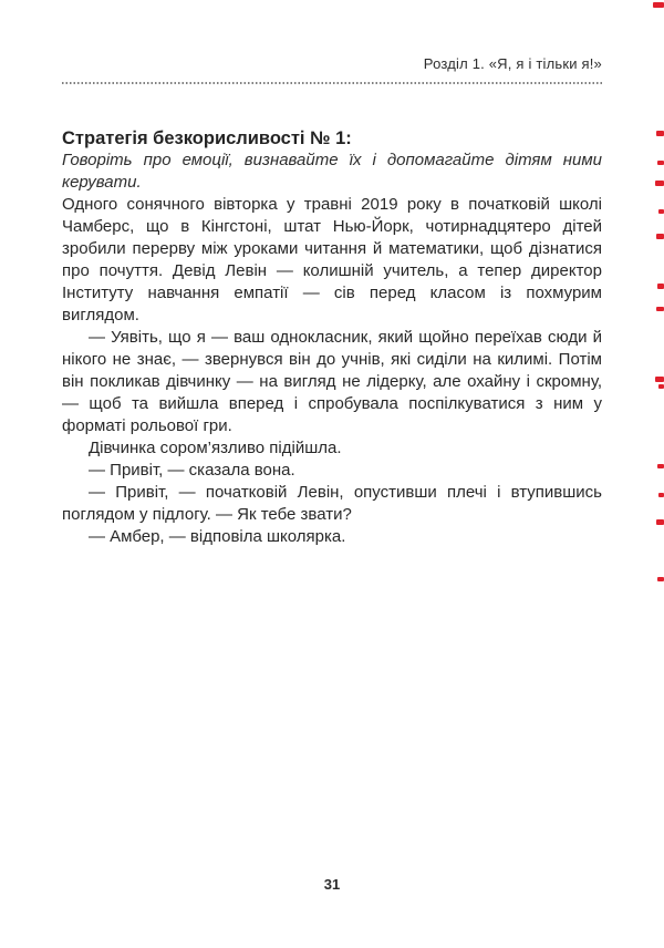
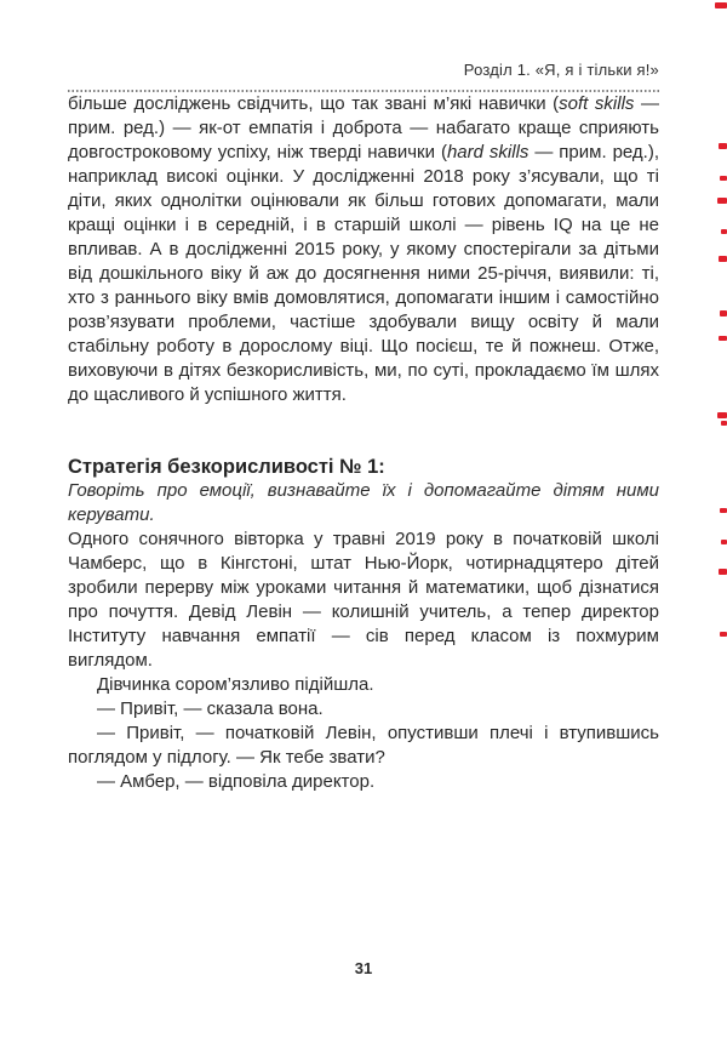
  Розділ 1. «Я, я і тільки я!»
+ більше досліджень свідчить, що так звані м’які навички (soft skills — прим. ред.) — як-от емпатія і доброта — набагато краще сприяють довгостроковому успіху, ніж тверді навички (hard skills — прим. ред.), наприклад високі оцінки. У дослідженні 2018 року з’ясували, що ті діти, яких однолітки оцінювали як більш готових допомагати, мали кращі оцінки і в середній, і в старшій школі — рівень IQ на це не впливав. А в дослідженні 2015 року, у якому спостерігали за дітьми від дошкільного віку й аж до досягнення ними 25-річчя, виявили: ті, хто з раннього віку вмів домовлятися, допомагати іншим і самостійно розв’язувати проблеми, частіше здобували вищу освіту й мали стабільну роботу в дорослому віці. Що посієш, те й пожнеш. Отже, виховуючи в дітях безкорисливість, ми, по суті, прокладаємо їм шлях до щасливого й успішного життя.
  Стратегія безкорисливості № 1:
  Говоріть про емоції, визнавайте їх і допомагайте дітям ними керувати.
  Одного сонячного вівторка у травні 2019 року в початковій школі Чамберс, що в Кінгстоні, штат Нью-Йорк, чотирнадцятеро дітей зробили перерву між уроками читання й математики, щоб дізнатися про почуття. Девід Левін — колишній учитель, а тепер директор Інституту навчання емпатії — сів перед класом із похмурим виглядом.
- — Уявіть, що я — ваш однокласник, який щойно переїхав сюди й нікого не знає, — звернувся він до учнів, які сиділи на килимі. Потім він покликав дівчинку — на вигляд не лідерку, але охайну і скромну, — щоб та вийшла вперед і спробувала поспілкуватися з ним у форматі рольової гри.
  Дівчинка сором’язливо підійшла.
  — Привіт, — сказала вона.
  — Привіт, — початковій Левін, опустивши плечі і втупившись поглядом у підлогу. — Як тебе звати?
- — Амбер, — відповіла школярка.
+ — Амбер, — відповіла директор.
  31
